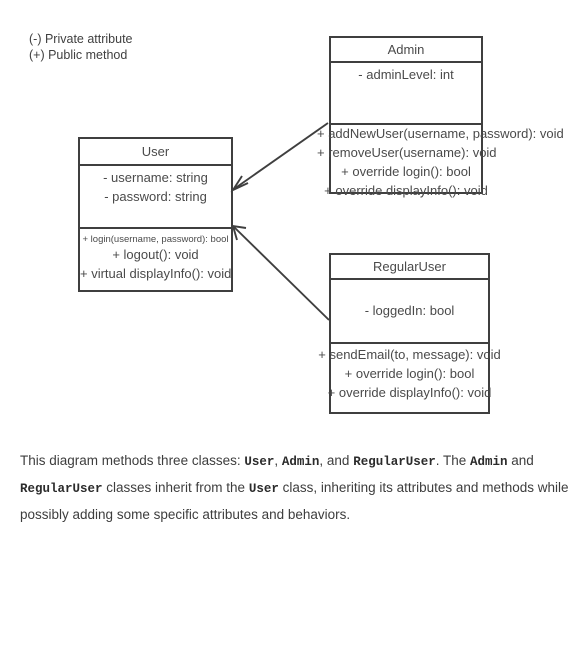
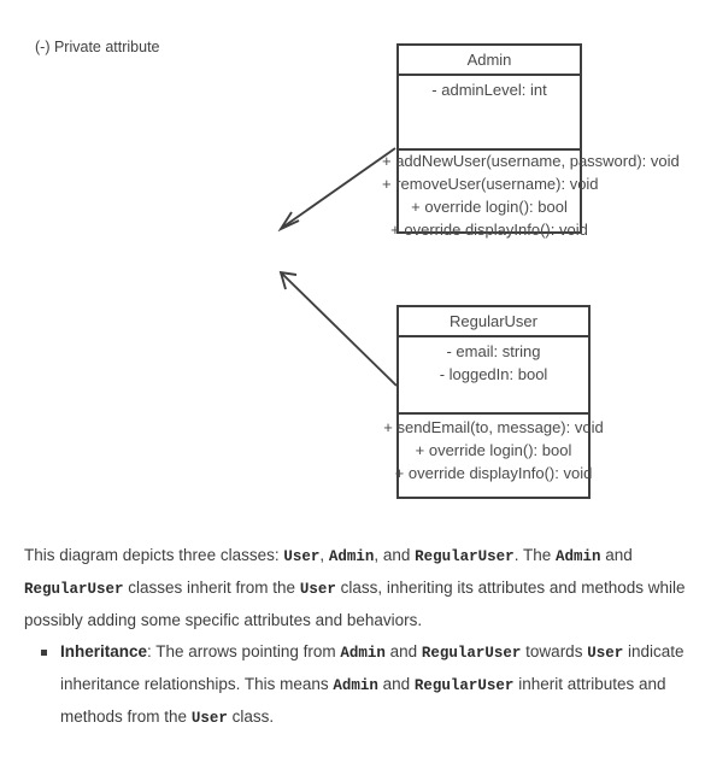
  (-) Private attribute
- (+) Public method
- User
- - username: string
- - password: string
- + login(username, password): bool
- + logout(): void
- + virtual displayInfo(): void
  Admin
  - adminLevel: int
  + addNewUser(username, password): void
  + removeUser(username): void
  + override login(): bool
  + override displayInfo(): void
  RegularUser
+ - email: string
  - loggedIn: bool
  + sendEmail(to, message): void
  + override login(): bool
  + override displayInfo(): void
- This diagram methods three classes: User, Admin, and RegularUser. The Admin and RegularUser classes inherit from the User class, inheriting its attributes and methods while possibly adding some specific attributes and behaviors.
+ This diagram depicts three classes: User, Admin, and RegularUser. The Admin and RegularUser classes inherit from the User class, inheriting its attributes and methods while possibly adding some specific attributes and behaviors.
+ Inheritance: The arrows pointing from Admin and RegularUser towards User indicate inheritance relationships. This means Admin and RegularUser inherit attributes and methods from the User class.
